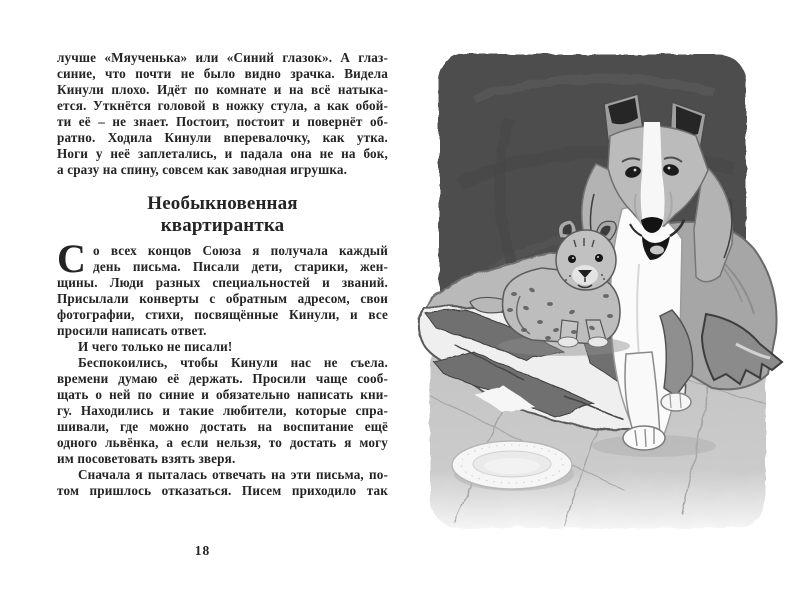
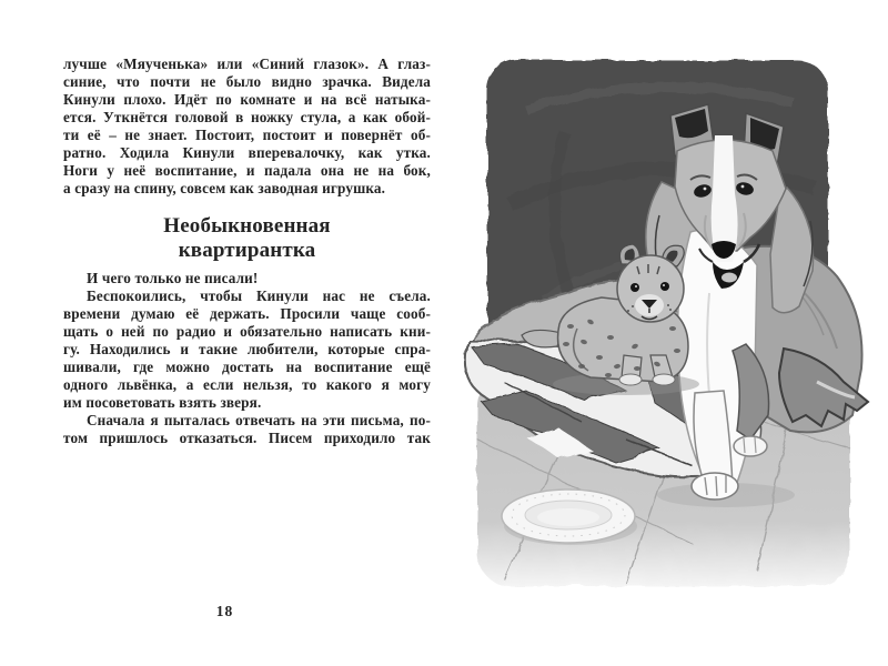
  лучше «Мяученька» или «Синий глазок». А глаз-
  синие, что почти не было видно зрачка. Видела
  Кинули плохо. Идёт по комнате и на всё натыка-
  ется. Уткнётся головой в ножку стула, а как обой-
  ти её – не знает. Постоит, постоит и повернёт об-
  ратно. Ходила Кинули вперевалочку, как утка.
- Ноги у неё заплетались, и падала она не на бок,
+ Ноги у неё воспитание, и падала она не на бок,
  а сразу на спину, совсем как заводная игрушка.
  Необыкновенная
  квартирантка
- С
- о всех концов Союза я получала каждый
- день письма. Писали дети, старики, жен-
- щины. Люди разных специальностей и званий.
- Присылали конверты с обратным адресом, свои
- фотографии, стихи, посвящённые Кинули, и все
- просили написать ответ.
  И чего только не писали!
  Беспокоились, чтобы Кинули нас не съела.
  времени думаю её держать. Просили чаще сооб-
- щать о ней по синие и обязательно написать кни-
+ щать о ней по радио и обязательно написать кни-
  гу. Находились и такие любители, которые спра-
  шивали, где можно достать на воспитание ещё
- одного львёнка, а если нельзя, то достать я могу
+ одного львёнка, а если нельзя, то какого я могу
  им посоветовать взять зверя.
  Сначала я пыталась отвечать на эти письма, по-
  том пришлось отказаться. Писем приходило так
  18
